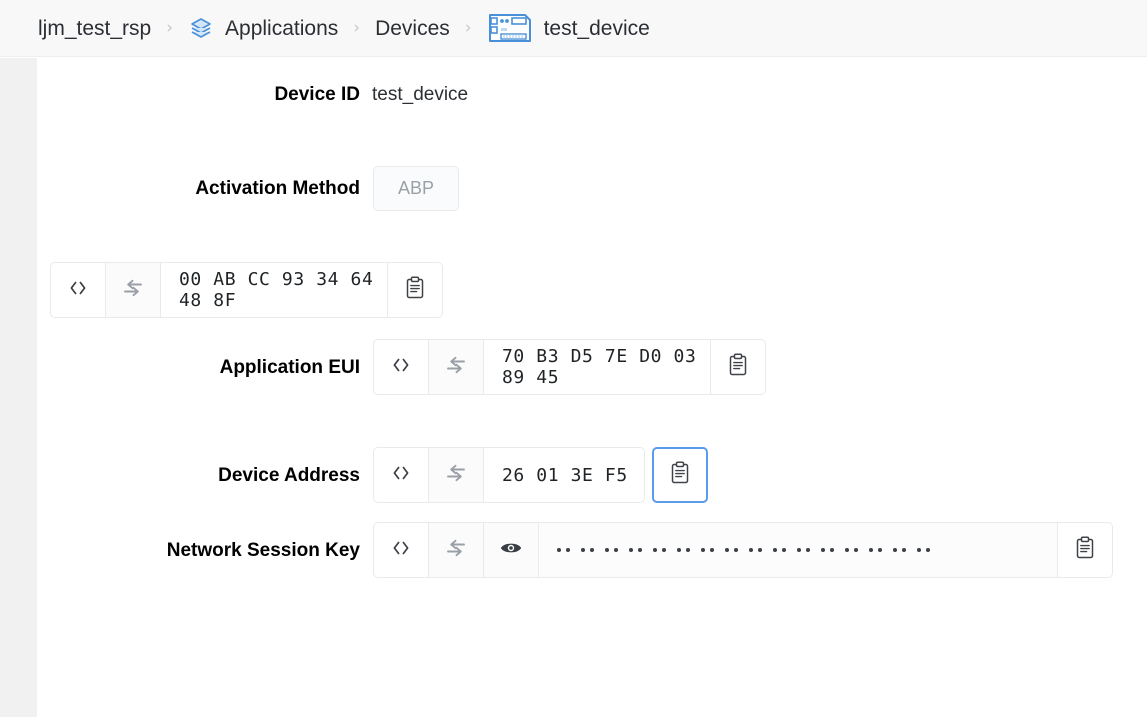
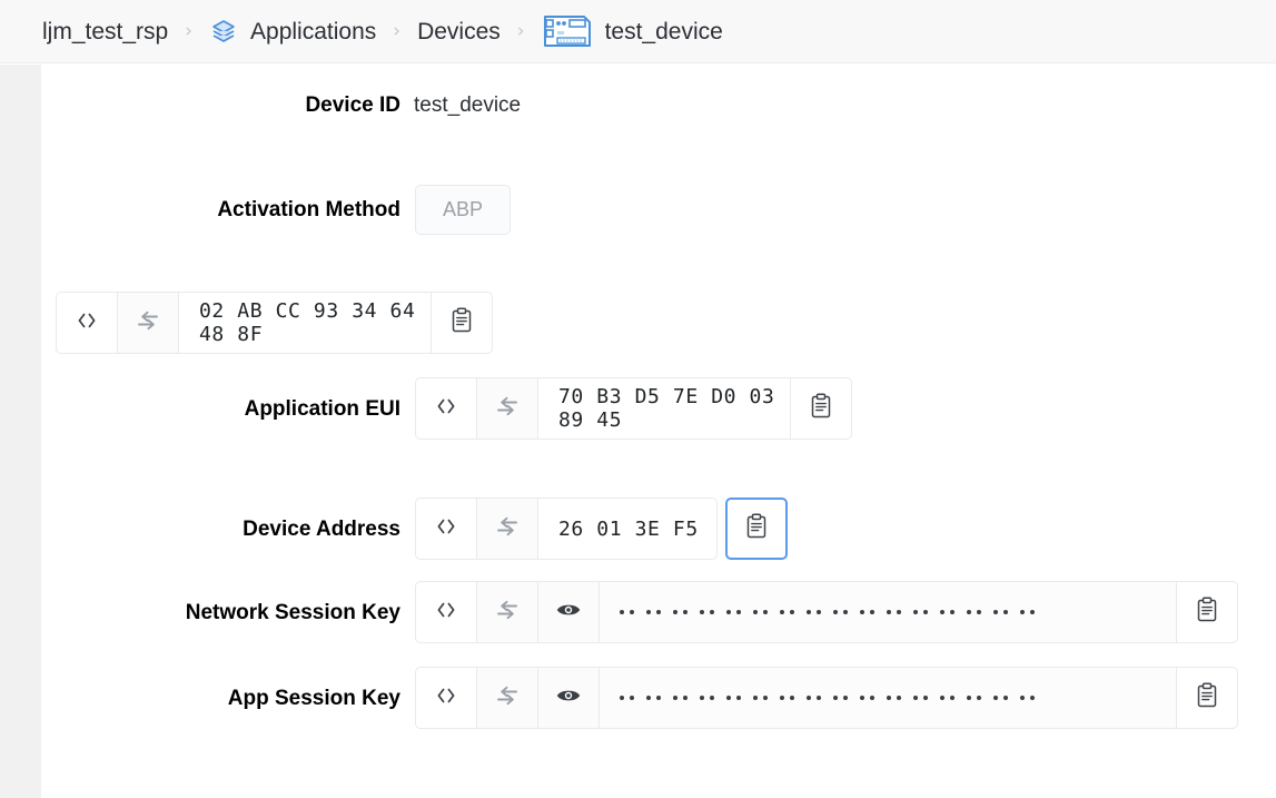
  ljm_test_rsp
  ›
  Applications
  ›
  Devices
  ›
  test_device
  Device ID
  test_device
  Activation Method
  ABP
- 00 AB CC 93 34 64 48 8F
+ 02 AB CC 93 34 64 48 8F
  Application EUI
  70 B3 D5 7E D0 03 89 45
  Device Address
  26 01 3E F5
  Network Session Key
+ App Session Key
